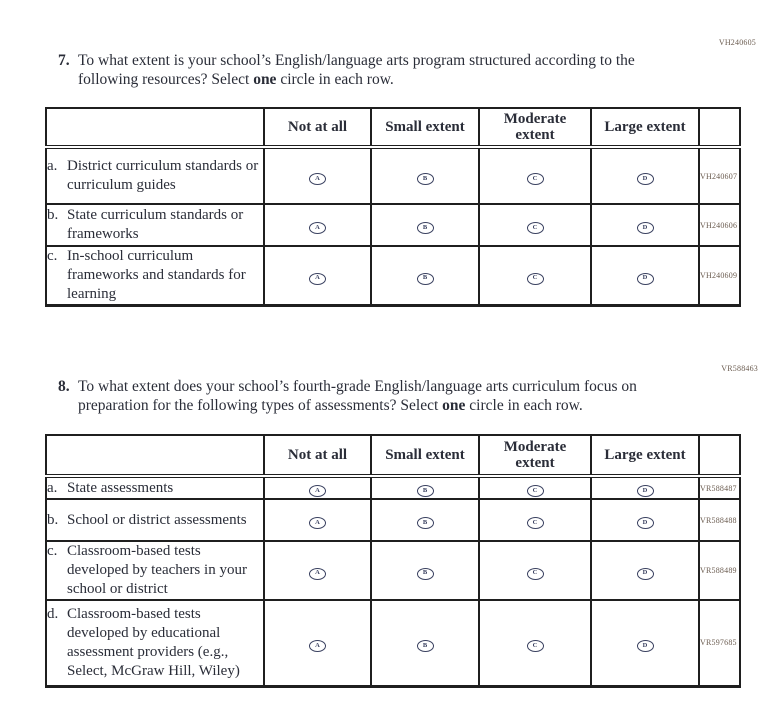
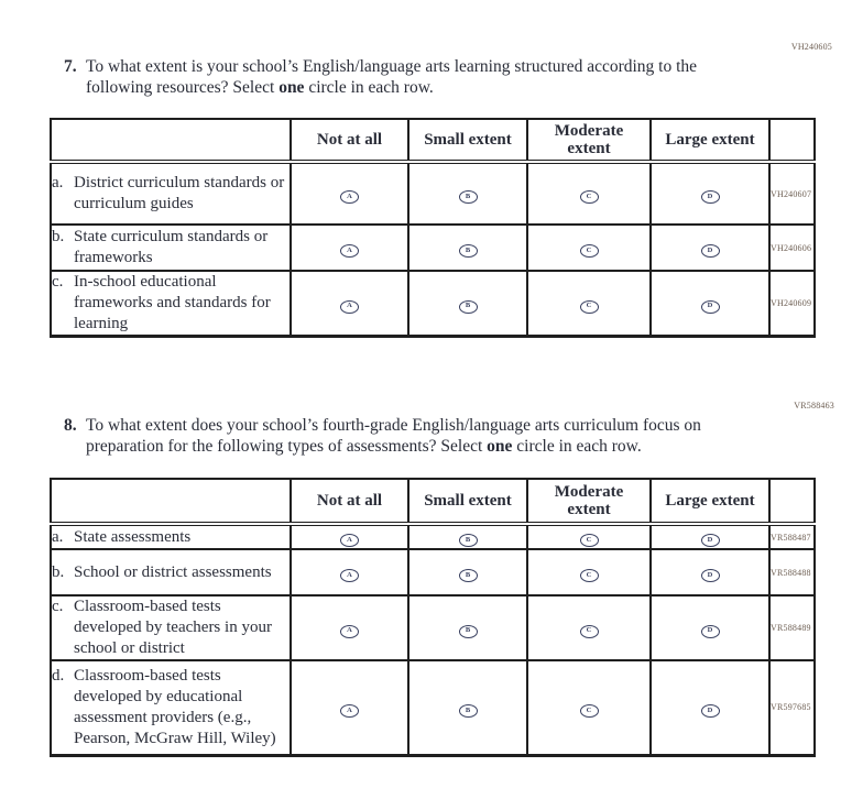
  VH240605
  7.
- To what extent is your school’s English/language arts program structured according to the following resources? Select one circle in each row.
+ To what extent is your school’s English/language arts learning structured according to the following resources? Select one circle in each row.
  	Not at all	Small extent	Moderate extent	Large extent
  a. District curriculum standards or curriculum guides					VH240607
  b. State curriculum standards or frameworks					VH240606
- c. In-school curriculum frameworks and standards for learning					VH240609
+ c. In-school educational frameworks and standards for learning					VH240609
  VR588463
  8.
  To what extent does your school’s fourth-grade English/language arts curriculum focus on preparation for the following types of assessments? Select one circle in each row.
  	Not at all	Small extent	Moderate extent	Large extent
  a. State assessments					VR588487
  b. School or district assessments					VR588488
  c. Classroom-based tests developed by teachers in your school or district					VR588489
- d. Classroom-based tests developed by educational assessment providers (e.g., Select, McGraw Hill, Wiley)					VR597685
+ d. Classroom-based tests developed by educational assessment providers (e.g., Pearson, McGraw Hill, Wiley)					VR597685
